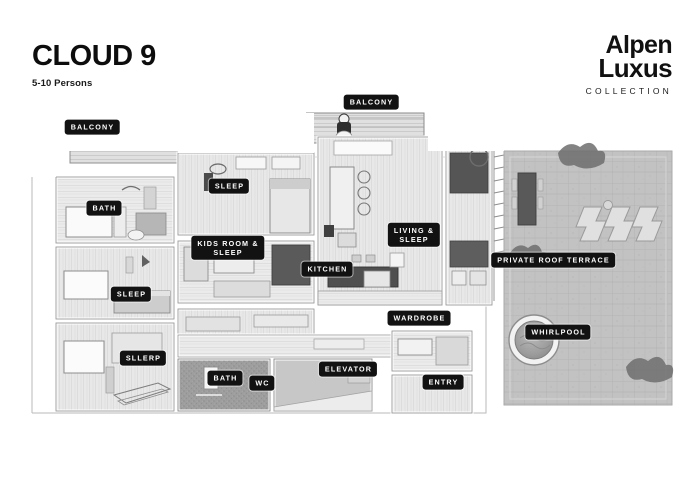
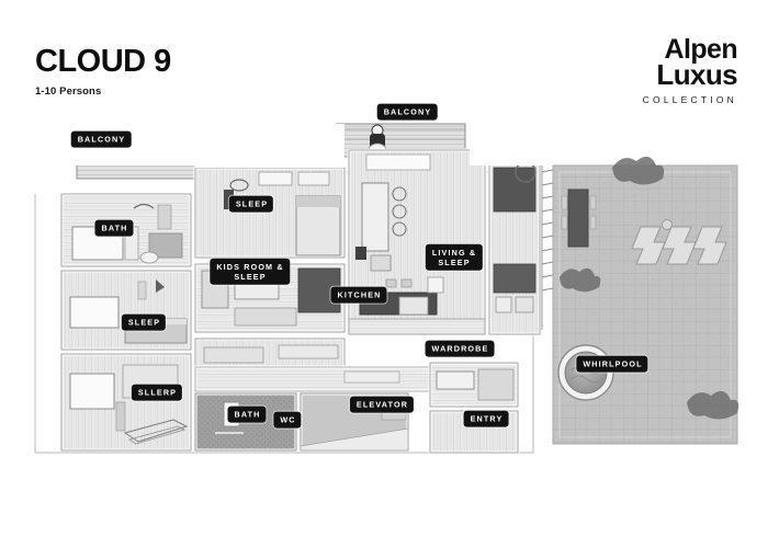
  CLOUD 9
- 5-10 Persons
+ 1-10 Persons
  Alpen
  Luxus
  COLLECTION
  BALCONY
  BALCONY
  BATH
  SLEEP
  SLEEP
  KIDS ROOM &
  SLEEP
  KITCHEN
  LIVING &
  SLEEP
  SLLERP
  BATH
  WC
  ELEVATOR
  WARDROBE
  ENTRY
- PRIVATE ROOF TERRACE
  WHIRLPOOL
